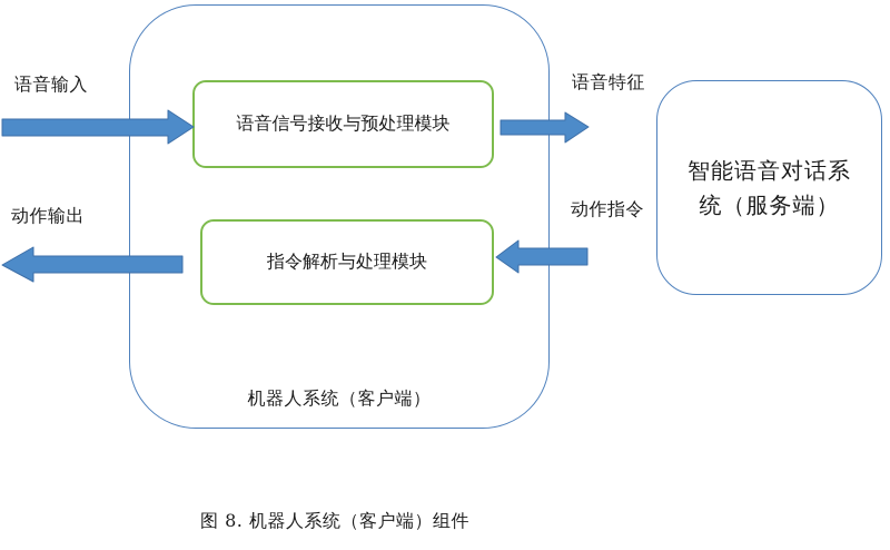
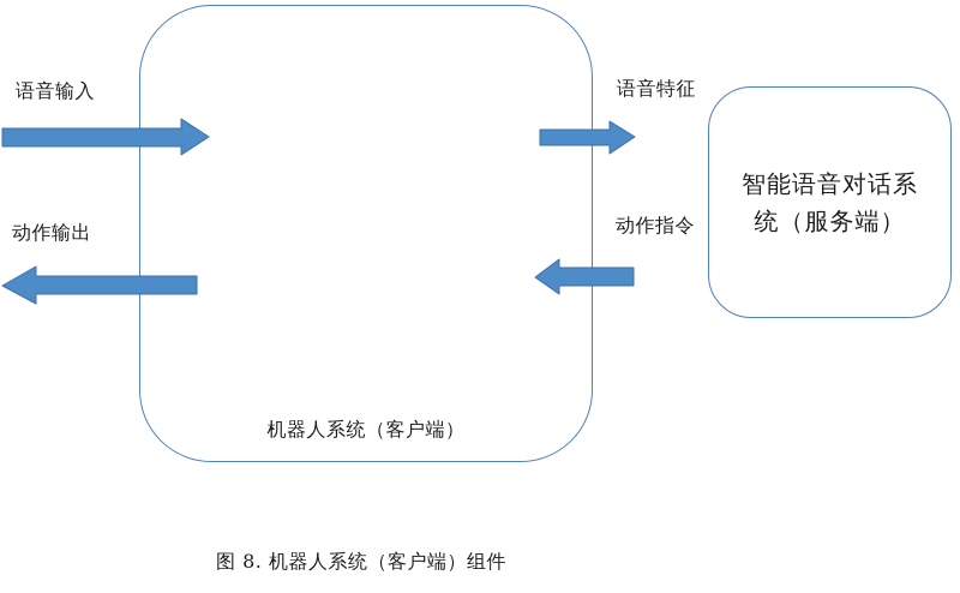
- 语音信号接收与预处理模块
- 指令解析与处理模块
  机器人系统（客户端）
  智能语音对话系统（服务端）
  语音输入
  动作输出
  语音特征
  动作指令
  图 8. 机器人系统（客户端）组件
